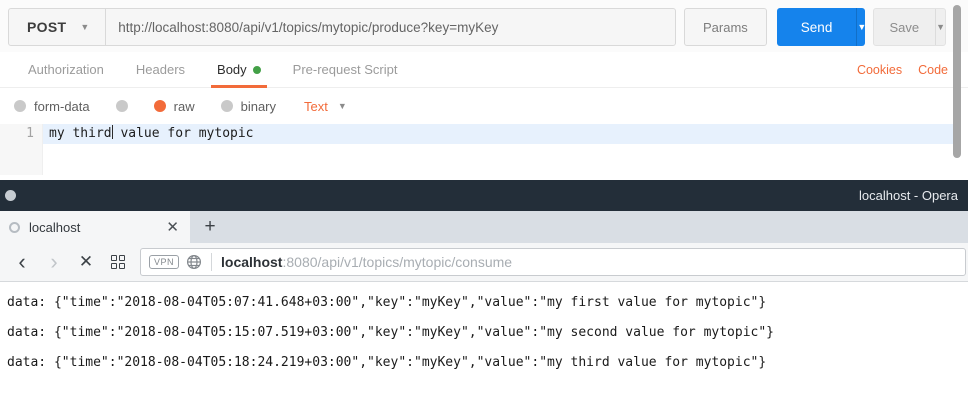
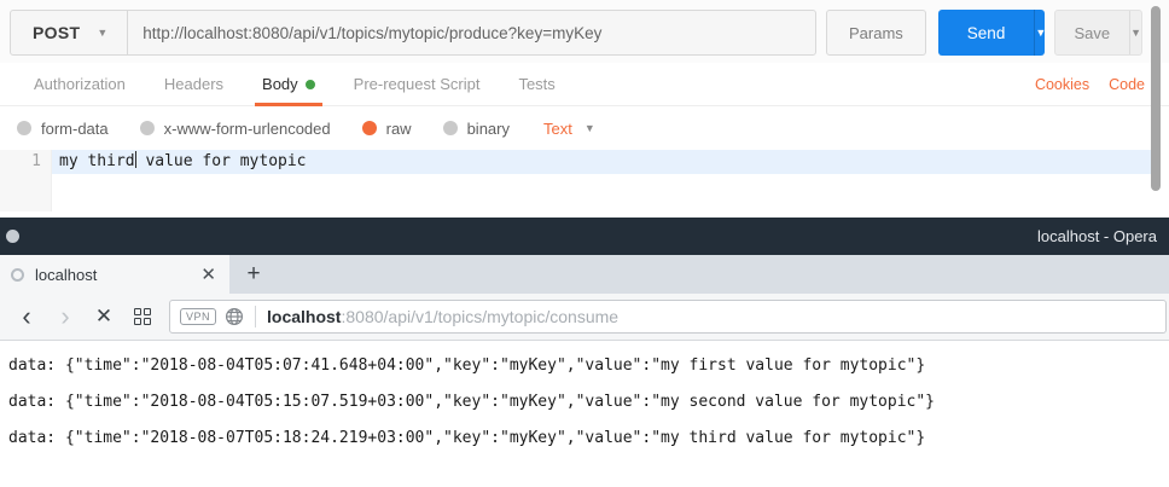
  POST
  ▼
  http://localhost:8080/api/v1/topics/mytopic/produce?key=myKey
  Params
  Send
  ▼
  Save
  ▼
  Authorization
  Headers
  Body
  Pre-request Script
+ Tests
  Cookies
  Code
  form-data
+ x-www-form-urlencoded
  raw
  binary
  Text
  ▼
  1
  my third value for mytopic
  localhost - Opera
  localhost
  ✕
  +
  ‹
  ›
  ✕
  VPN
  localhost:8080/api/v1/topics/mytopic/consume
- data: {"time":"2018-08-04T05:07:41.648+03:00","key":"myKey","value":"my first value for mytopic"}
+ data: {"time":"2018-08-04T05:07:41.648+04:00","key":"myKey","value":"my first value for mytopic"}
  data: {"time":"2018-08-04T05:15:07.519+03:00","key":"myKey","value":"my second value for mytopic"}
- data: {"time":"2018-08-04T05:18:24.219+03:00","key":"myKey","value":"my third value for mytopic"}
+ data: {"time":"2018-08-07T05:18:24.219+03:00","key":"myKey","value":"my third value for mytopic"}
